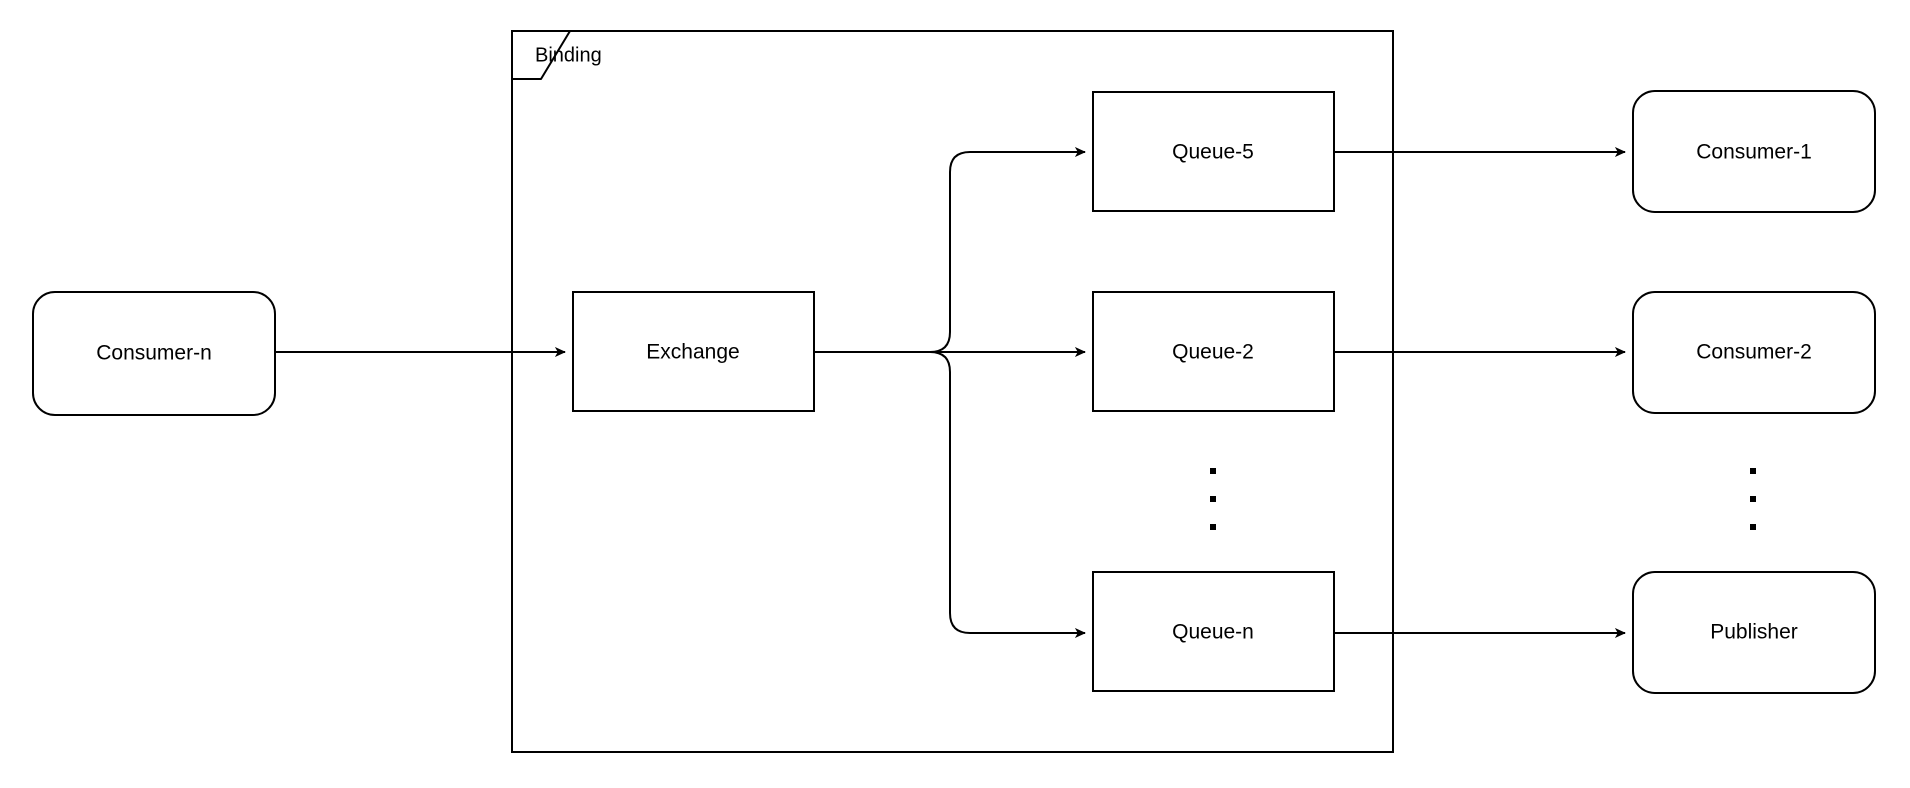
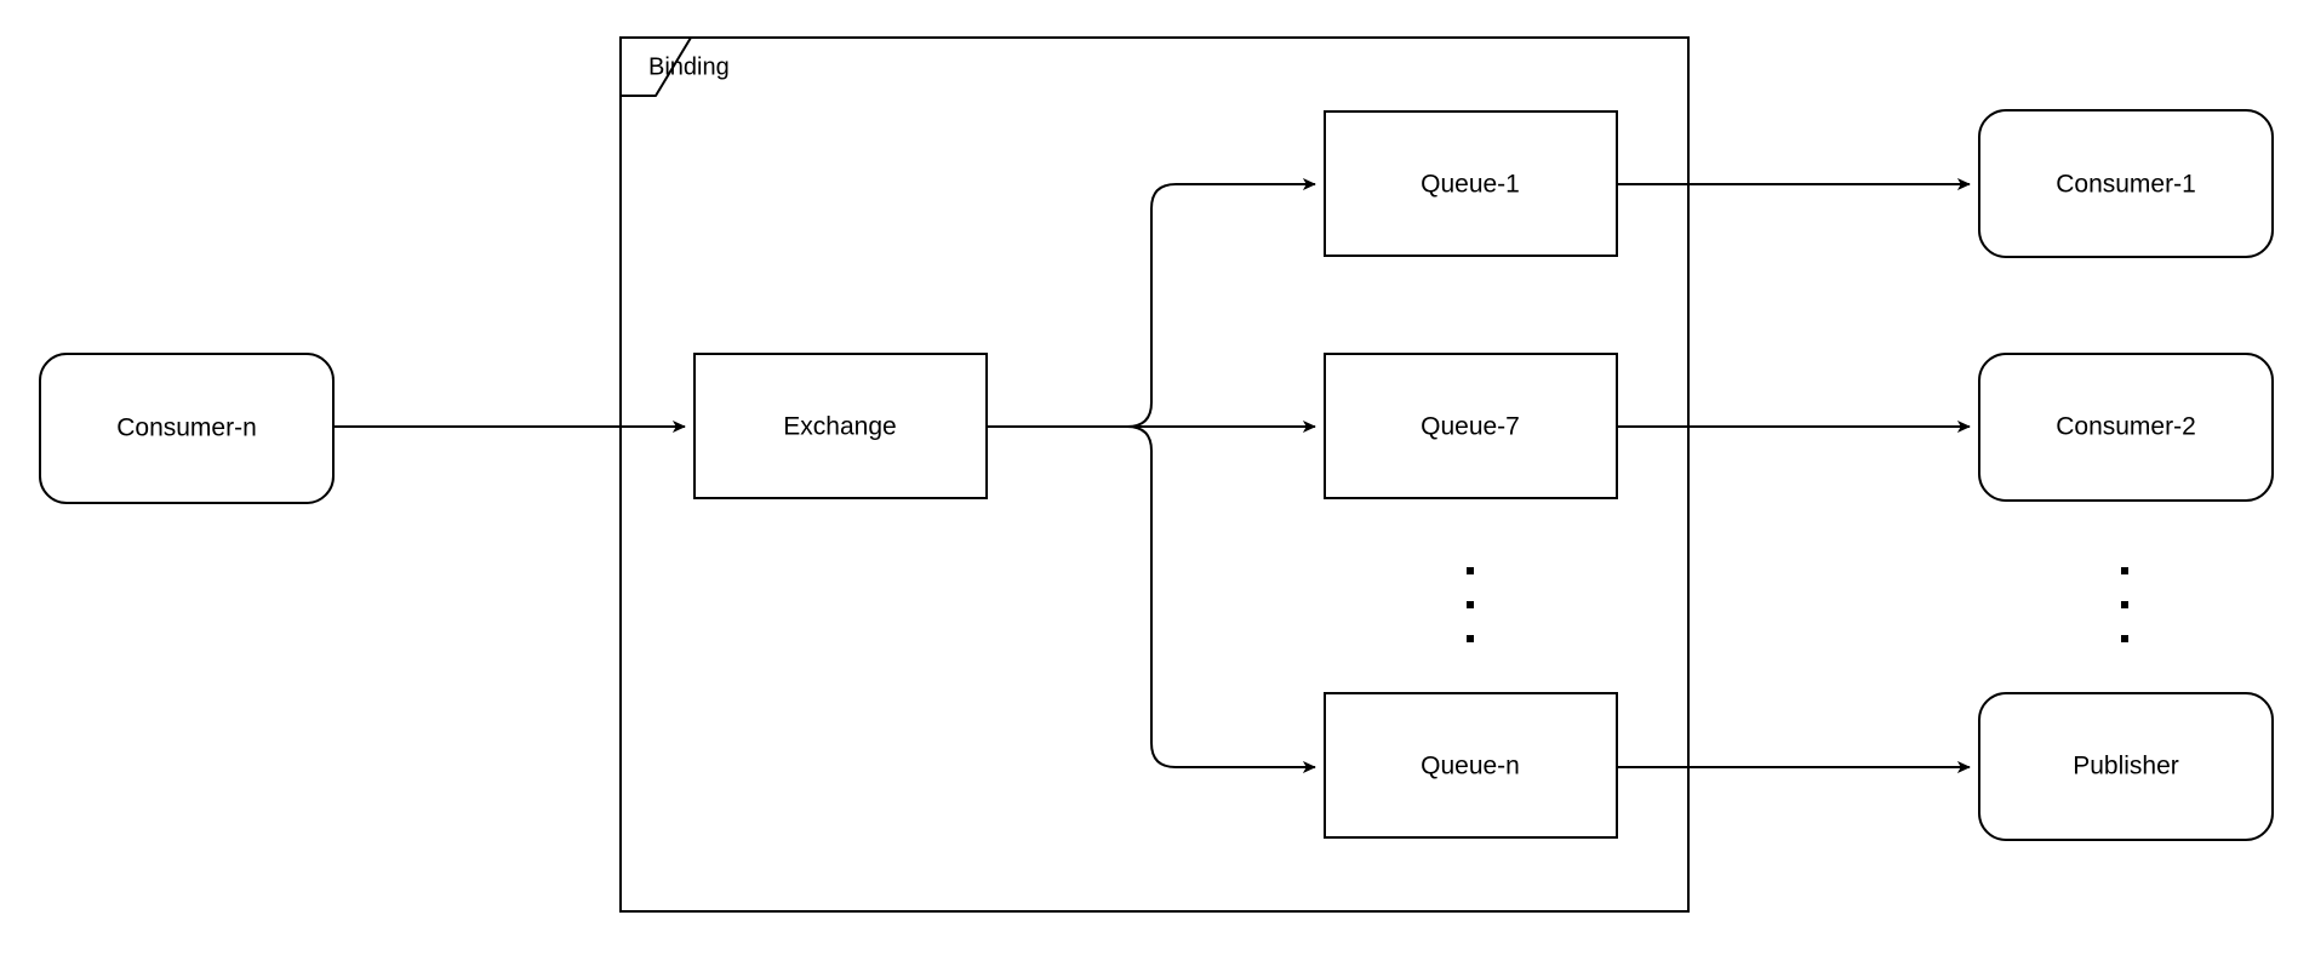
  Binding
  Consumer-n
  Exchange
- Queue-5
+ Queue-1
- Queue-2
+ Queue-7
  Queue-n
  Consumer-1
  Consumer-2
  Publisher
